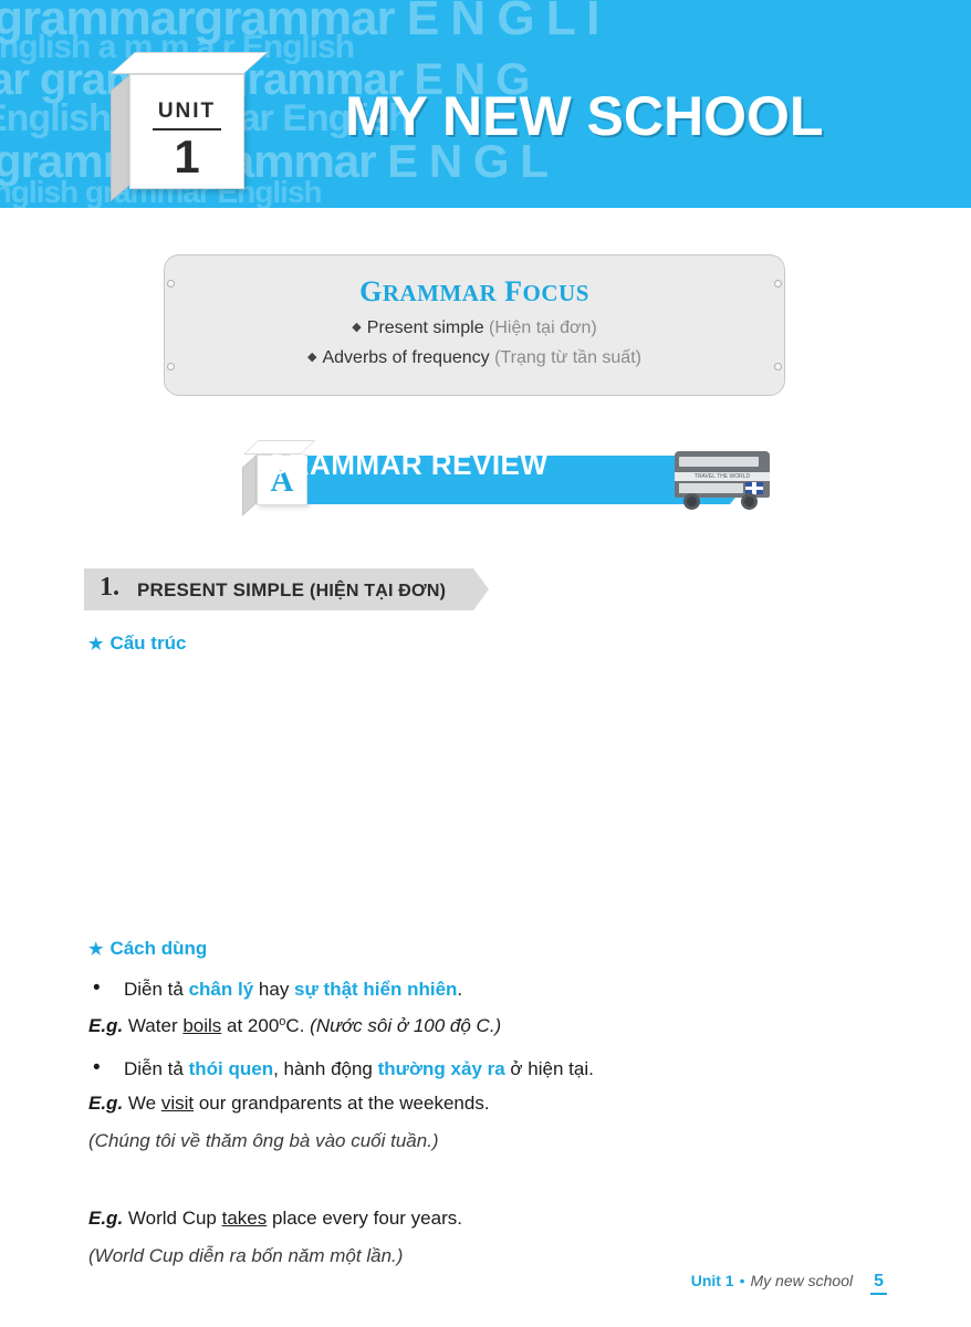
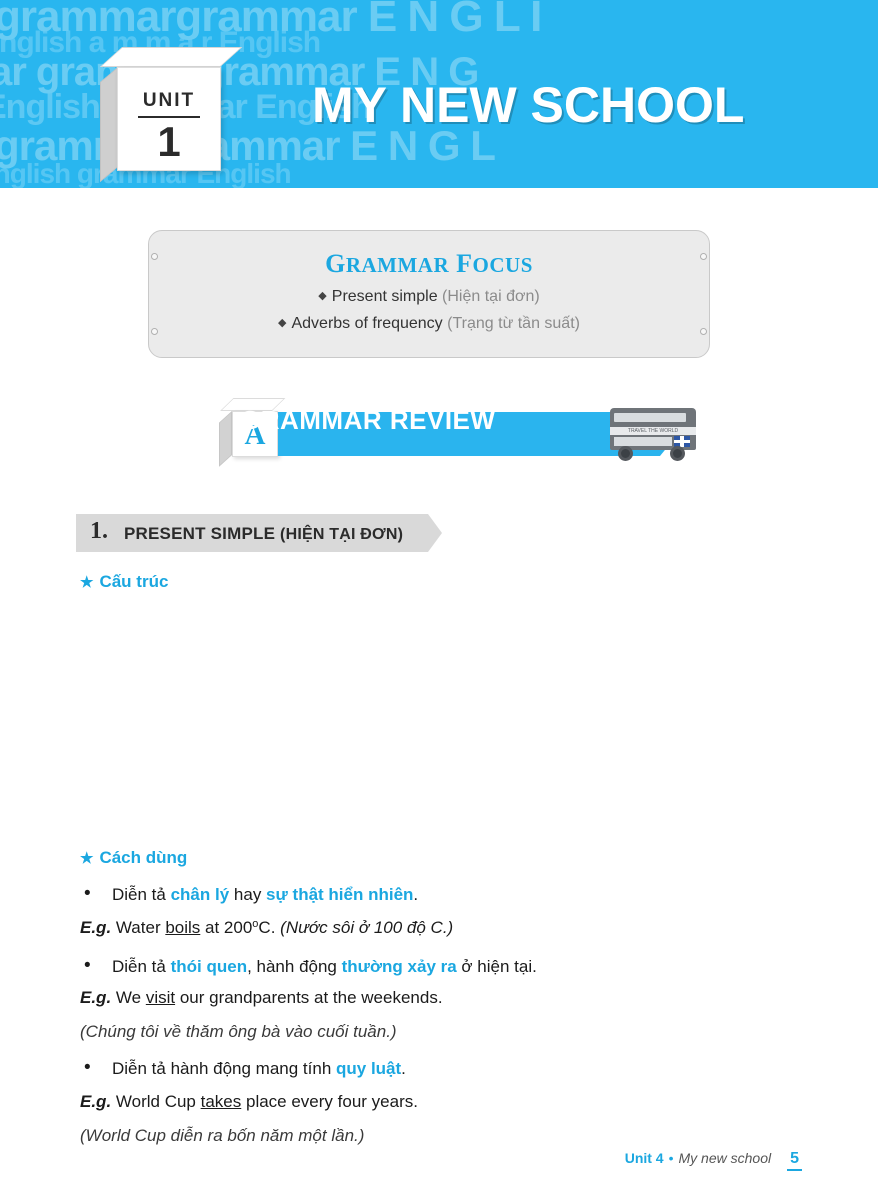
  grammargrammar E N G L I
  nglish a m m a r English
  ar grarammar E N G
  nglishar English
  nglish grmmar English
  UNIT
  1
  MY NEW SCHOOL
  GRAMMAR FOCUS
  ◆ Present simple (Hiện tại đơn)
  ◆ Adverbs of frequency (Trạng từ tần suất)
  A
  GRAMMAR REVIEW
  1.
  PRESENT SIMPLE (HIỆN TẠI ĐƠN)
  ★ Cấu trúc
  ★ Cách dùng
  Diễn tả chân lý hay sự thật hiển nhiên.
  E.g. Water boils at 200oC. (Nước sôi ở 100 độ C.)
  Diễn tả thói quen, hành động thường xảy ra ở hiện tại.
  E.g. We visit our grandparents at the weekends.
  (Chúng tôi về thăm ông bà vào cuối tuần.)
+ Diễn tả hành động mang tính quy luật.
  E.g. World Cup takes place every four years.
  (World Cup diễn ra bốn năm một lần.)
- Unit 1 • My new school 5
+ Unit 4 • My new school 5
